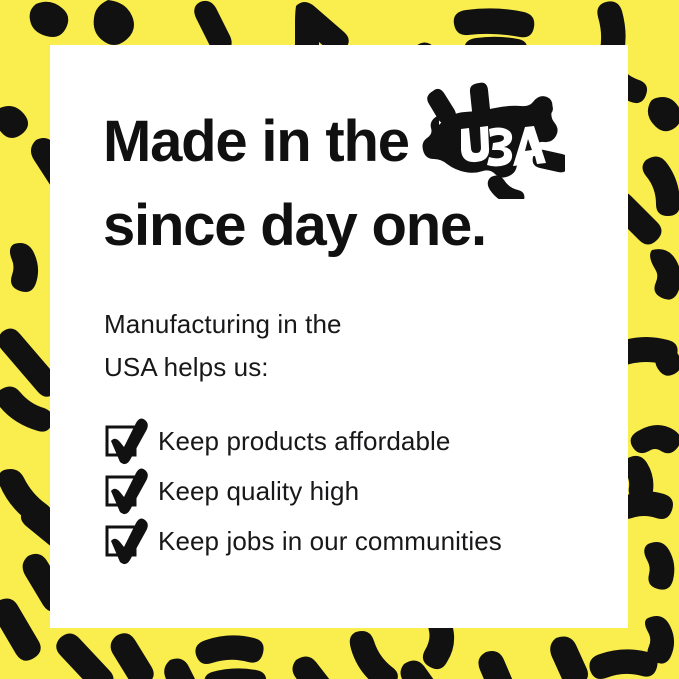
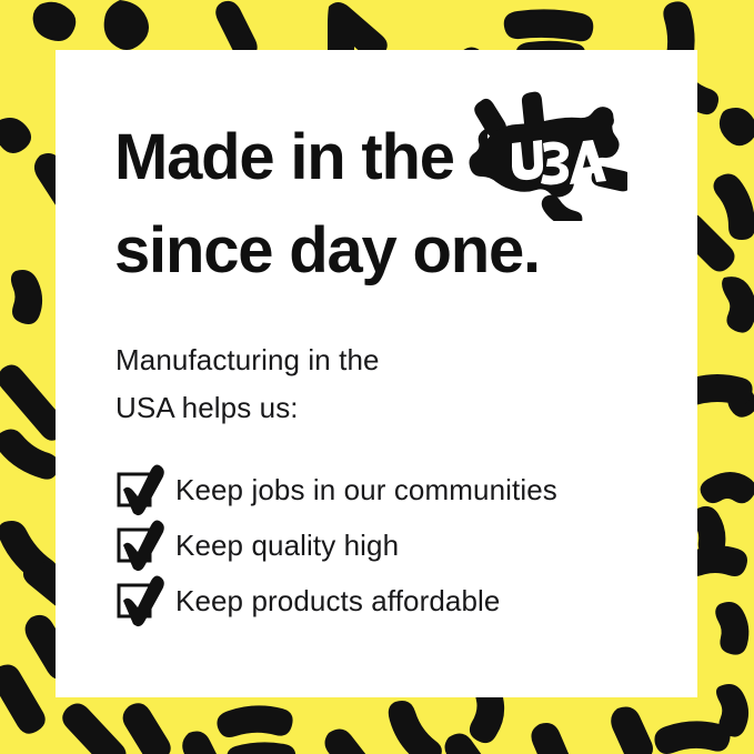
  Made in the
  since day one.
  Manufacturing in the
  USA helps us:
- Keep products affordable
+ Keep jobs in our communities
  Keep quality high
- Keep jobs in our communities
+ Keep products affordable
